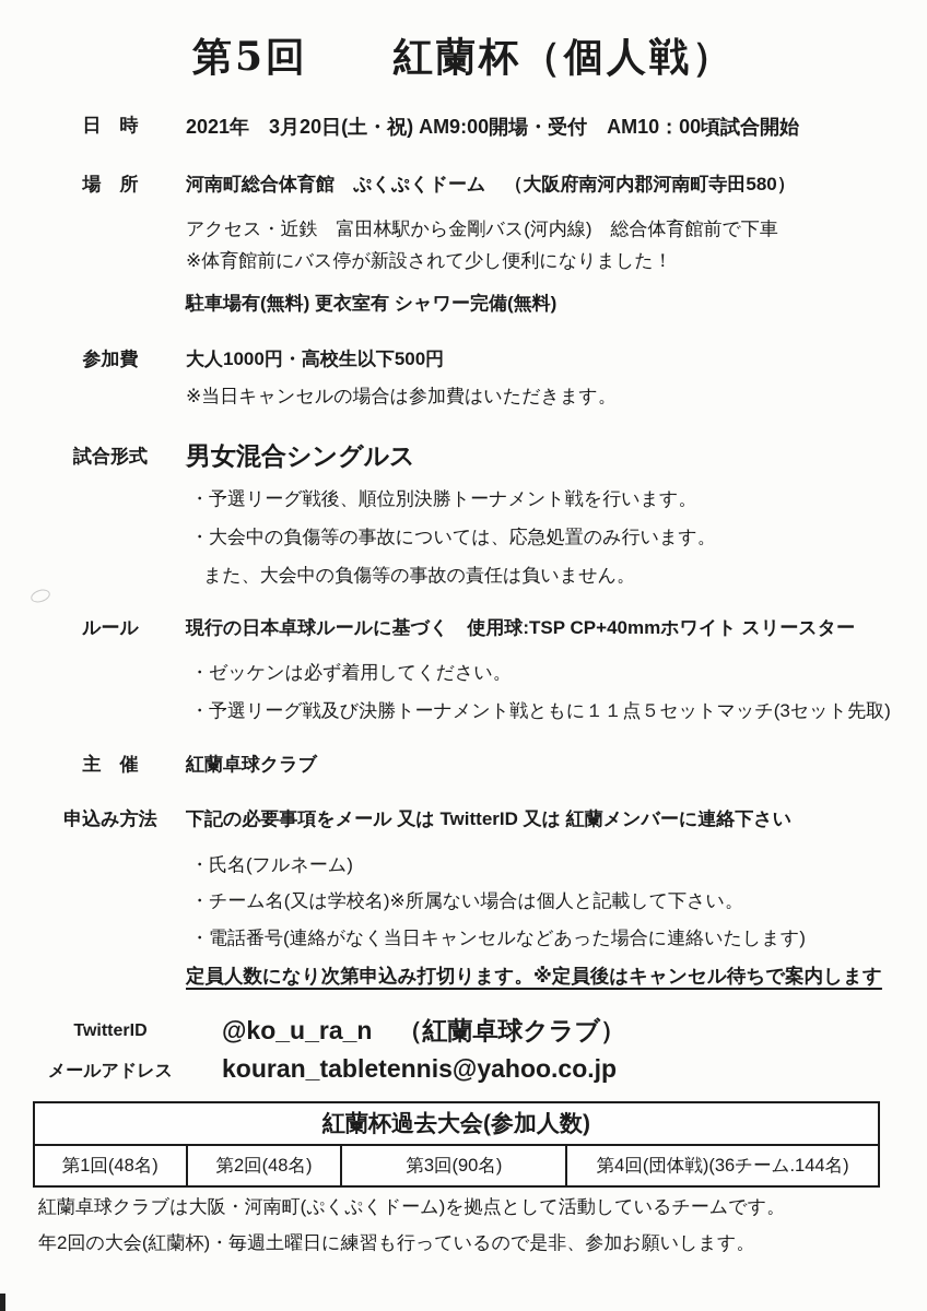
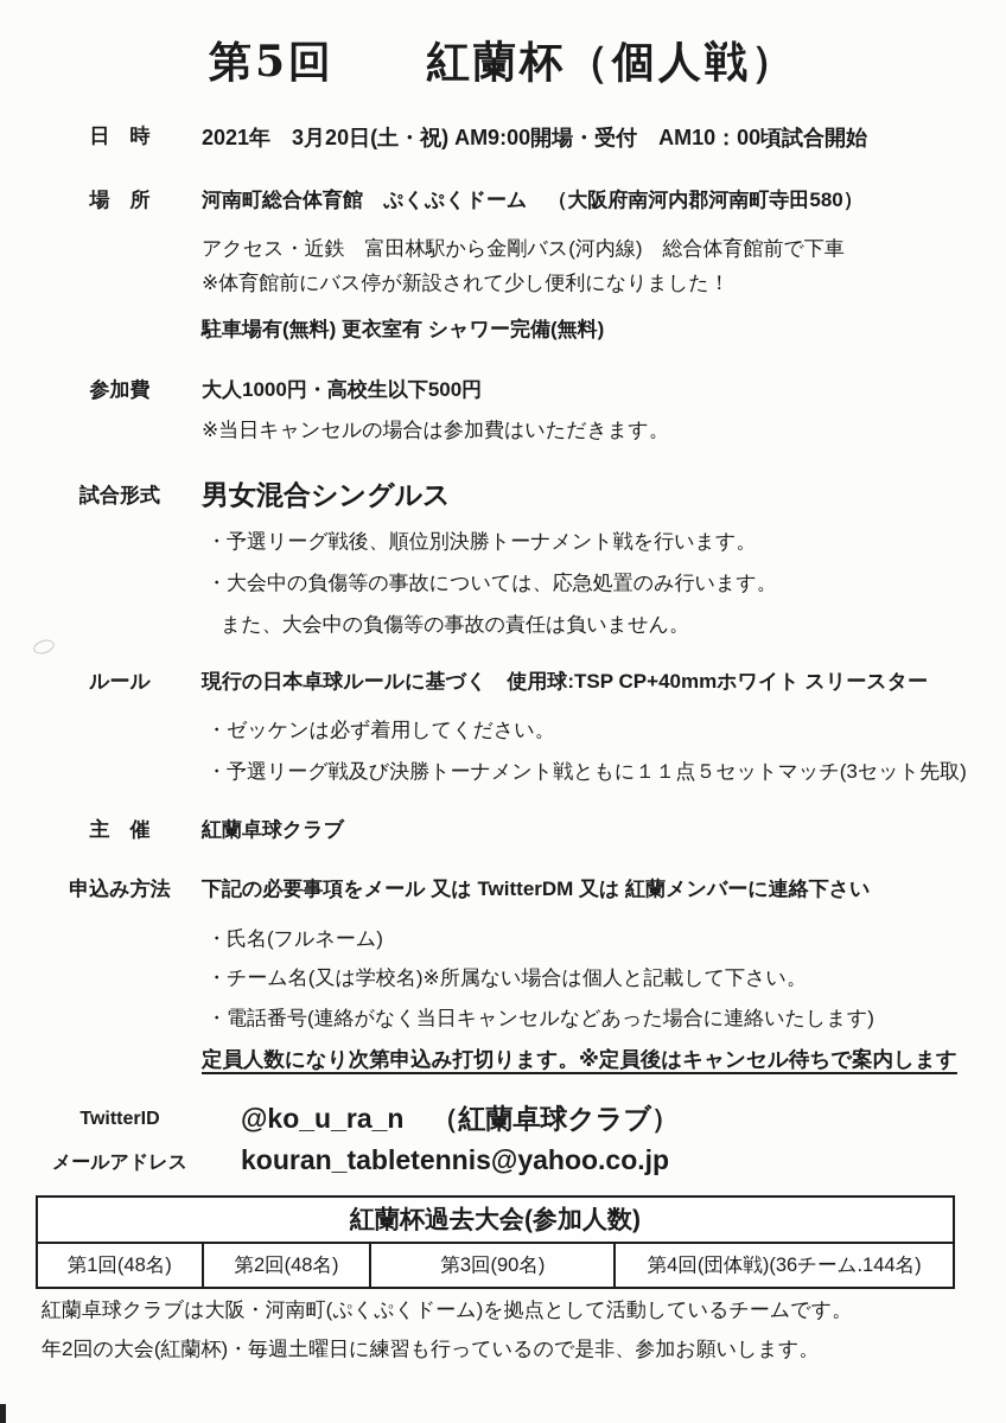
  第5回 紅蘭杯（個人戦）
  日 時
  2021年 3月20日(土・祝) AM9:00開場・受付 AM10：00頃試合開始
  場 所
  河南町総合体育館 ぷくぷくドーム （大阪府南河内郡河南町寺田580）
  アクセス・近鉄 富田林駅から金剛バス(河内線) 総合体育館前で下車
  ※体育館前にバス停が新設されて少し便利になりました！
  駐車場有(無料) 更衣室有 シャワー完備(無料)
  参加費
  大人1000円・高校生以下500円
  ※当日キャンセルの場合は参加費はいただきます。
  試合形式
  男女混合シングルス
  ・予選リーグ戦後、順位別決勝トーナメント戦を行います。
  ・大会中の負傷等の事故については、応急処置のみ行います。
  また、大会中の負傷等の事故の責任は負いません。
  ルール
  現行の日本卓球ルールに基づく 使用球:TSP CP+40mmホワイト スリースター
  ・ゼッケンは必ず着用してください。
  ・予選リーグ戦及び決勝トーナメント戦ともに１１点５セットマッチ(3セット先取)
  主 催
  紅蘭卓球クラブ
  申込み方法
- 下記の必要事項をメール 又は TwitterID 又は 紅蘭メンバーに連絡下さい
+ 下記の必要事項をメール 又は TwitterDM 又は 紅蘭メンバーに連絡下さい
  ・氏名(フルネーム)
  ・チーム名(又は学校名)※所属ない場合は個人と記載して下さい。
  ・電話番号(連絡がなく当日キャンセルなどあった場合に連絡いたします)
  定員人数になり次第申込み打切ります。※定員後はキャンセル待ちで案内します
  TwitterID
  @ko_u_ra_n （紅蘭卓球クラブ）
  メールアドレス
  kouran_tabletennis@yahoo.co.jp
  紅蘭杯過去大会(参加人数)
  第1回(48名)
  第2回(48名)
  第3回(90名)
  第4回(団体戦)(36チーム.144名)
  紅蘭卓球クラブは大阪・河南町(ぷくぷくドーム)を拠点として活動しているチームです。
  年2回の大会(紅蘭杯)・毎週土曜日に練習も行っているので是非、参加お願いします。
